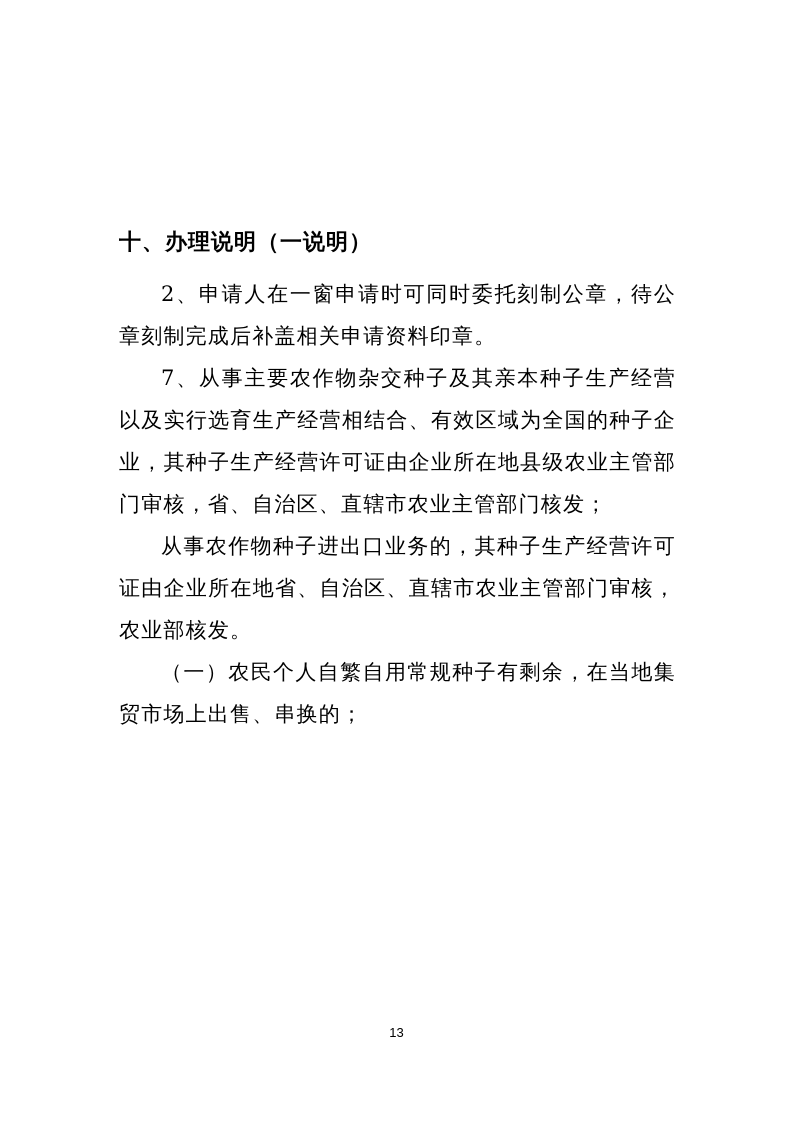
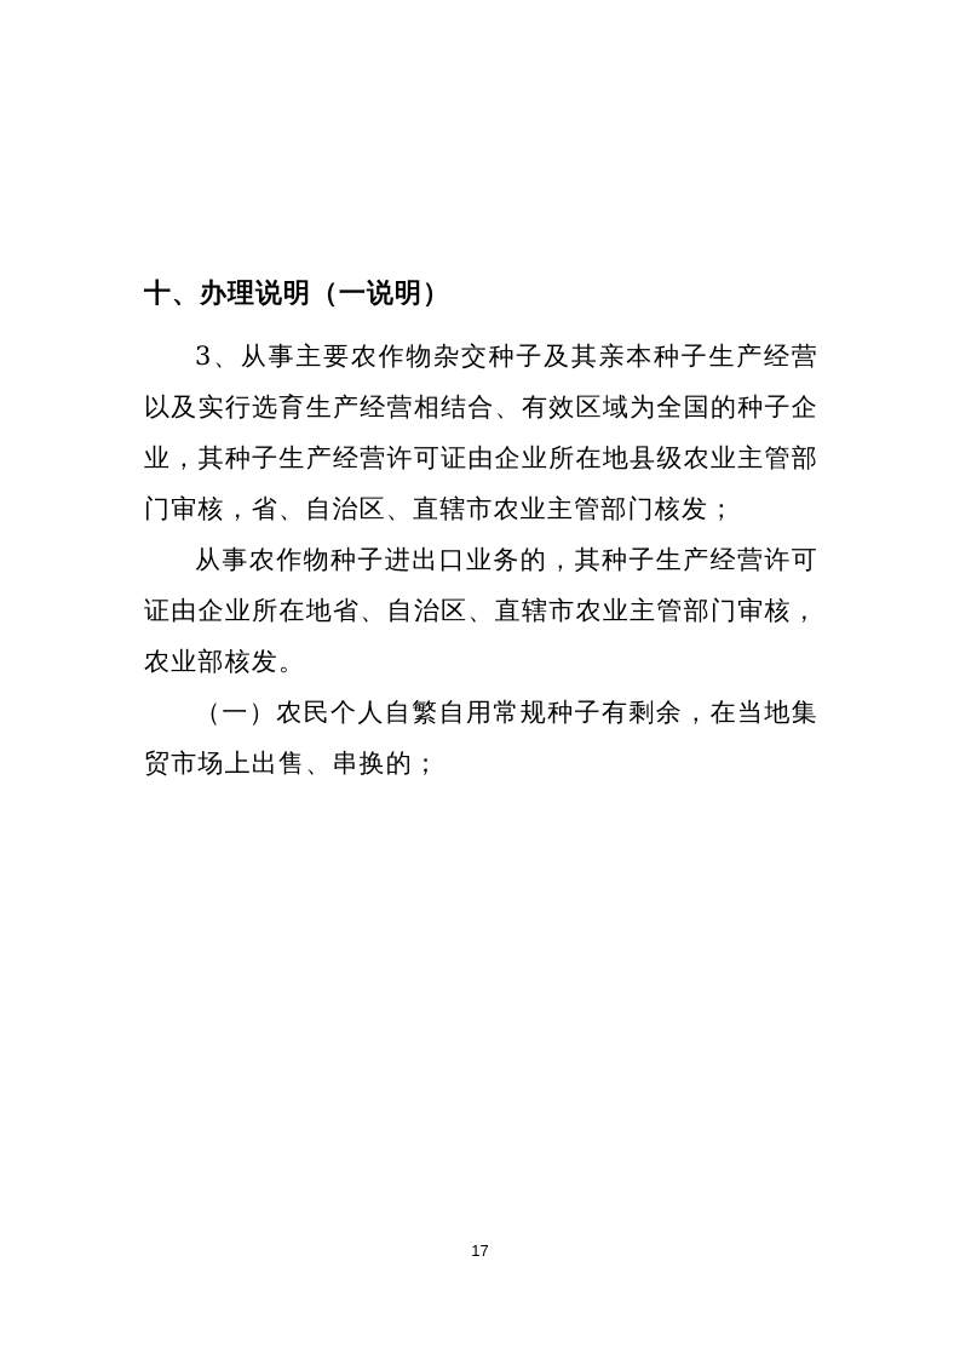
  十、办理说明（一说明）
- 2、申请人在一窗申请时可同时委托刻制公章，待公章刻制完成后补盖相关申请资料印章。
- 7、从事主要农作物杂交种子及其亲本种子生产经营以及实行选育生产经营相结合、有效区域为全国的种子企业，其种子生产经营许可证由企业所在地县级农业主管部门审核，省、自治区、直辖市农业主管部门核发；
+ 3、从事主要农作物杂交种子及其亲本种子生产经营以及实行选育生产经营相结合、有效区域为全国的种子企业，其种子生产经营许可证由企业所在地县级农业主管部门审核，省、自治区、直辖市农业主管部门核发；
  从事农作物种子进出口业务的，其种子生产经营许可证由企业所在地省、自治区、直辖市农业主管部门审核，农业部核发。
  （一）农民个人自繁自用常规种子有剩余，在当地集贸市场上出售、串换的；
- 13
+ 17
